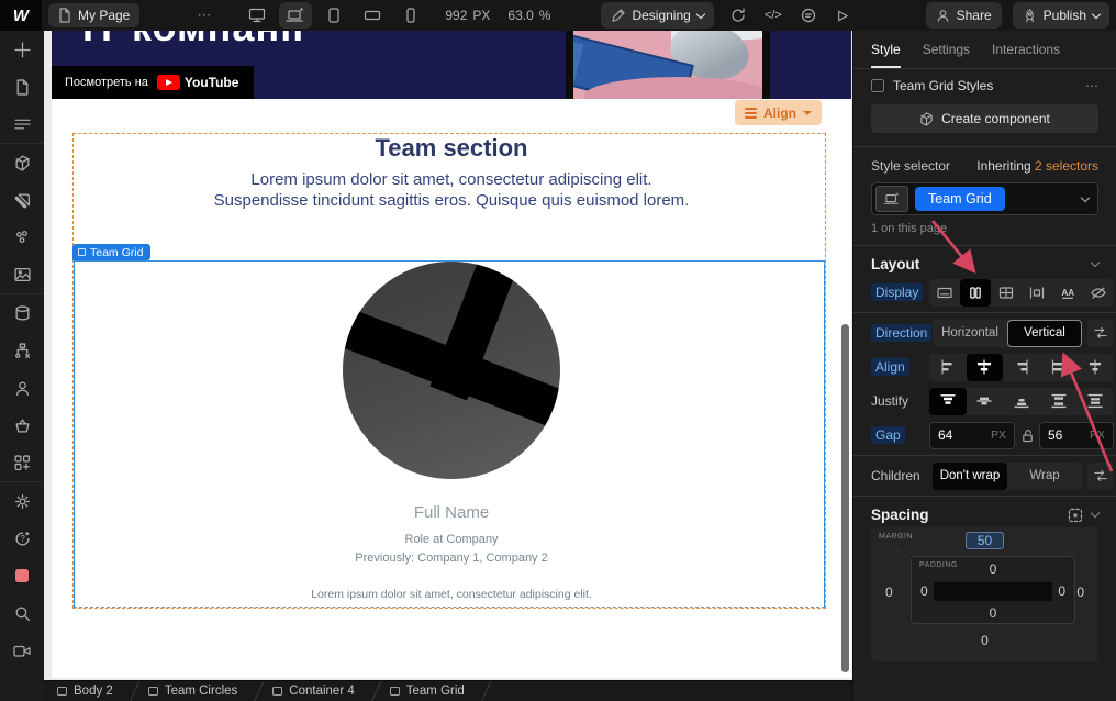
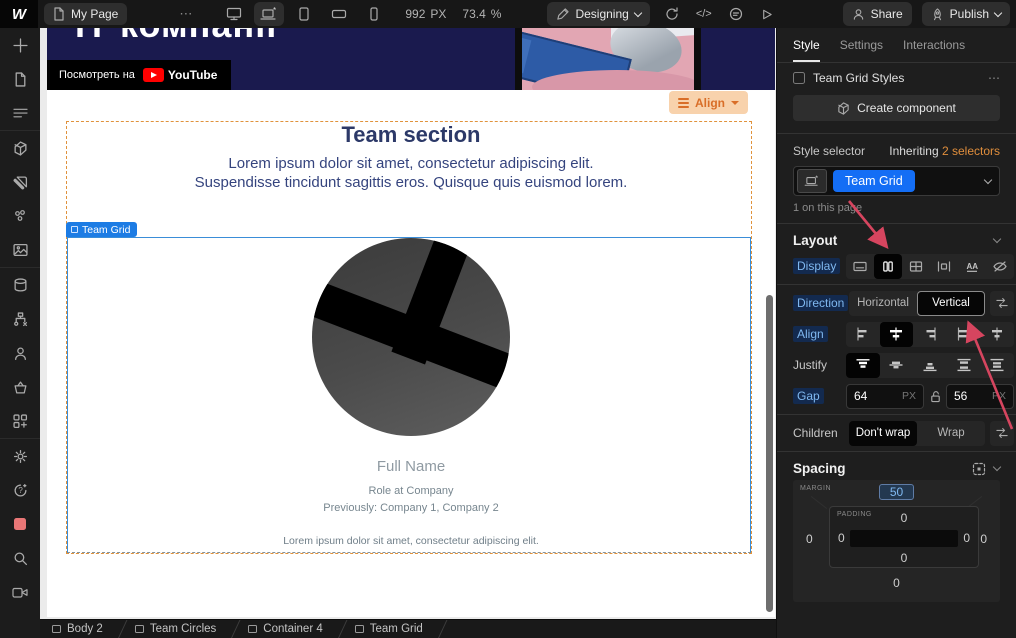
  W
  My Page
  ⋯
  *
  992
  PX
- 63.0
+ 73.4
  %
  Designing
  </>
  Share
  Publish
  ?
  Посмотреть на
  YouTube
  Align
  Team section
  Lorem ipsum dolor sit amet, consectetur adipiscing elit. Suspendisse tincidunt sagittis eros. Quisque quis euismod lorem.
  Team Grid
  Full Name
  Role at Company
  Previously: Company 1, Company 2
  Lorem ipsum dolor sit amet, consectetur adipiscing elit.
  Style
  Settings
  Interactions
  Team Grid Styles
  ⋯
  Create component
  Style selector
  Inheriting 2 selectors
  Team Grid
  1 on this page
  Layout
  Display
  AA
  Direction
  Horizontal
  Vertical
  Align
  Justify
  Gap
  64
  PX
  56
  PX
  Children
  Don't wrap
  Wrap
  Spacing
  50
  0
  0
  0
  0
  0
  0
  0
  Body 2
  Team Circles
  Container 4
  Team Grid
